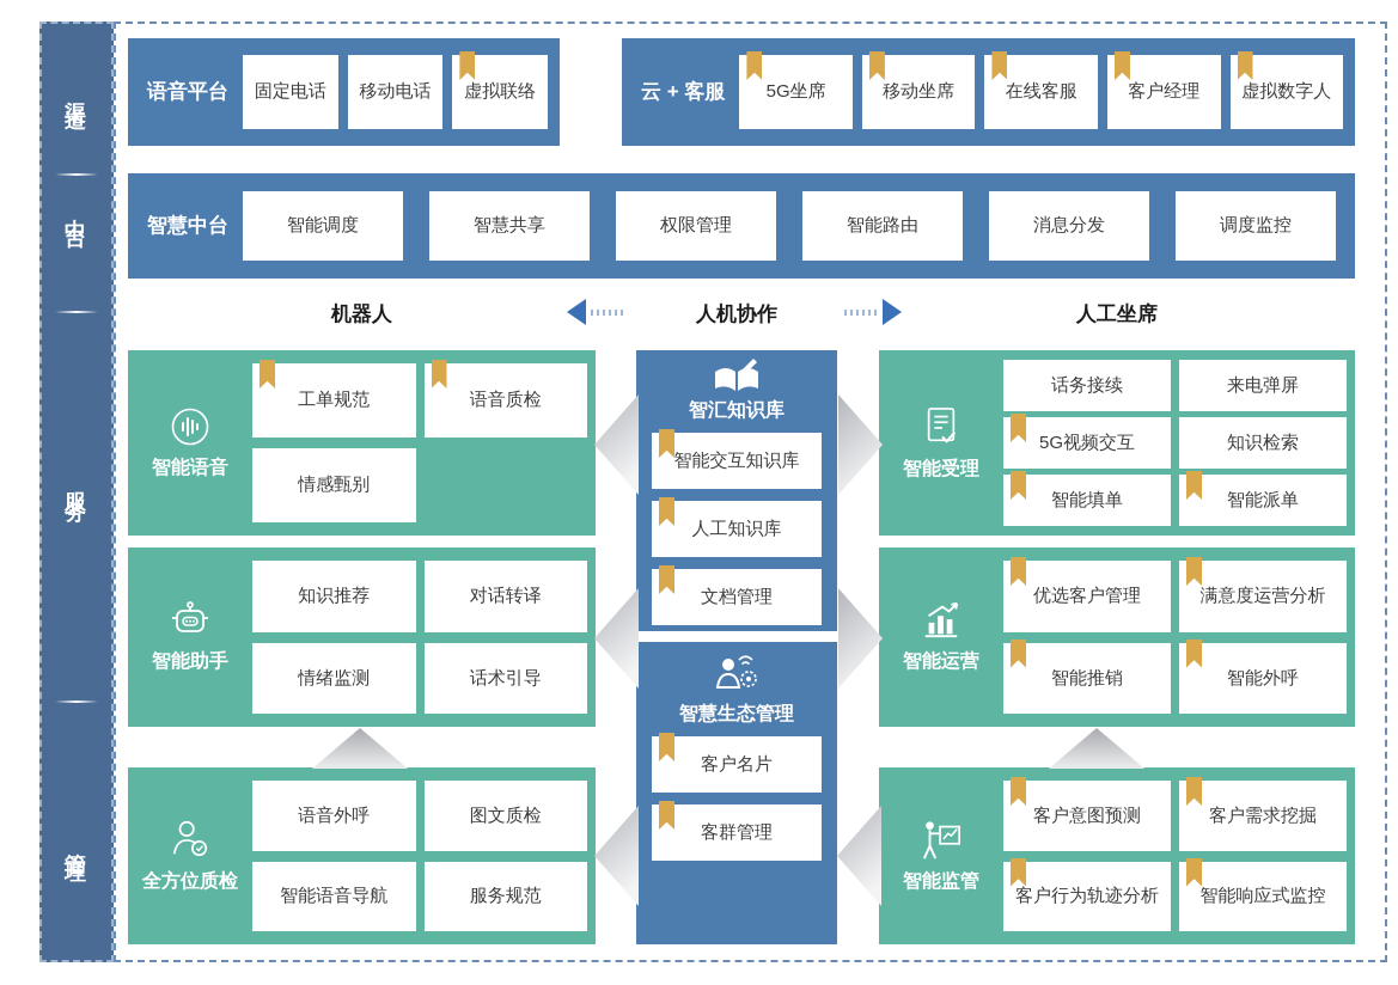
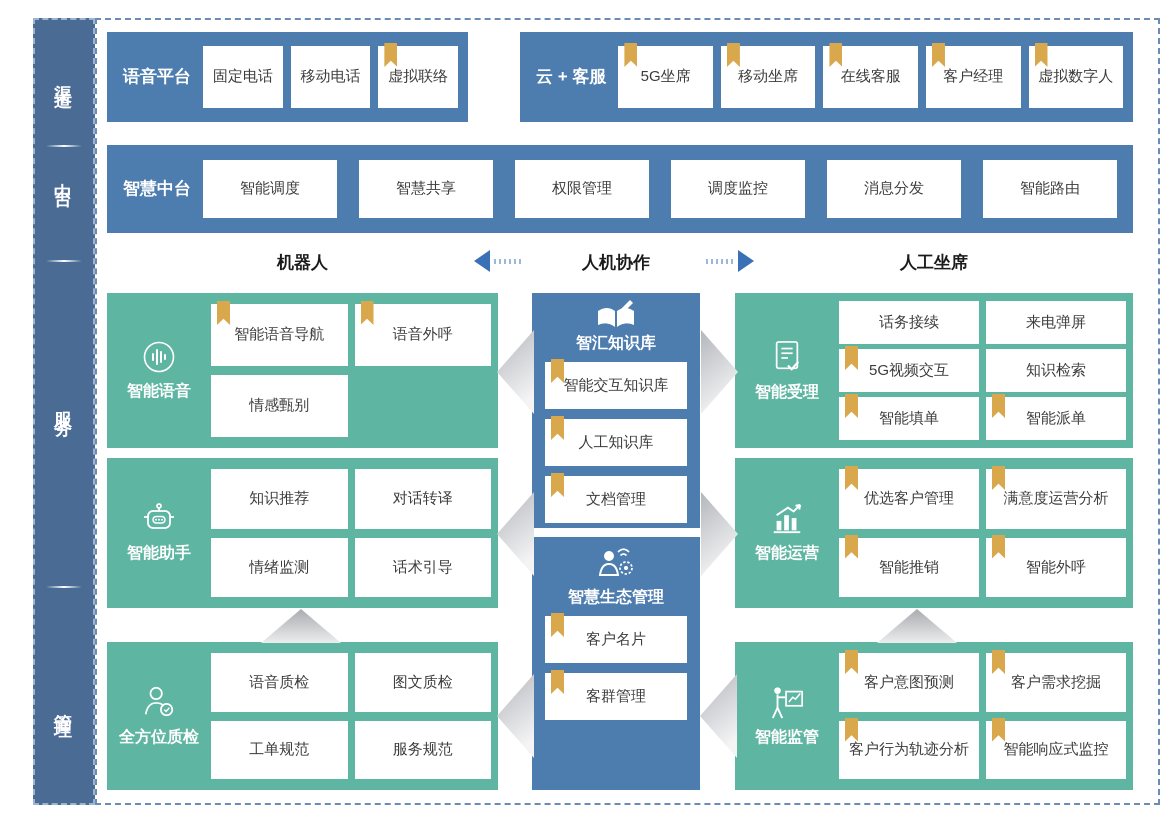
  语音平台
  固定电话
  移动电话
  虚拟联络
  云 + 客服
  5G坐席
  移动坐席
  在线客服
  客户经理
  虚拟数字人
  智慧中台
  智能调度
  智慧共享
  权限管理
- 智能路由
+ 调度监控
  消息分发
- 调度监控
+ 智能路由
  机器人
  人机协作
  人工坐席
  智能语音
- 工单规范
+ 智能语音导航
- 语音质检
+ 语音外呼
  情感甄别
  智能助手
  知识推荐
  对话转译
  情绪监测
  话术引导
  全方位质检
- 语音外呼
+ 语音质检
  图文质检
- 智能语音导航
+ 工单规范
  服务规范
  智汇知识库
  智能交互知识库
  人工知识库
  文档管理
  智慧生态管理
  客户名片
  客群管理
  智能受理
  话务接续
  来电弹屏
  5G视频交互
  知识检索
  智能填单
  智能派单
  智能运营
  优选客户管理
  满意度运营分析
  智能推销
  智能外呼
  智能监管
  客户意图预测
  客户需求挖掘
  客户行为轨迹分析
  智能响应式监控
